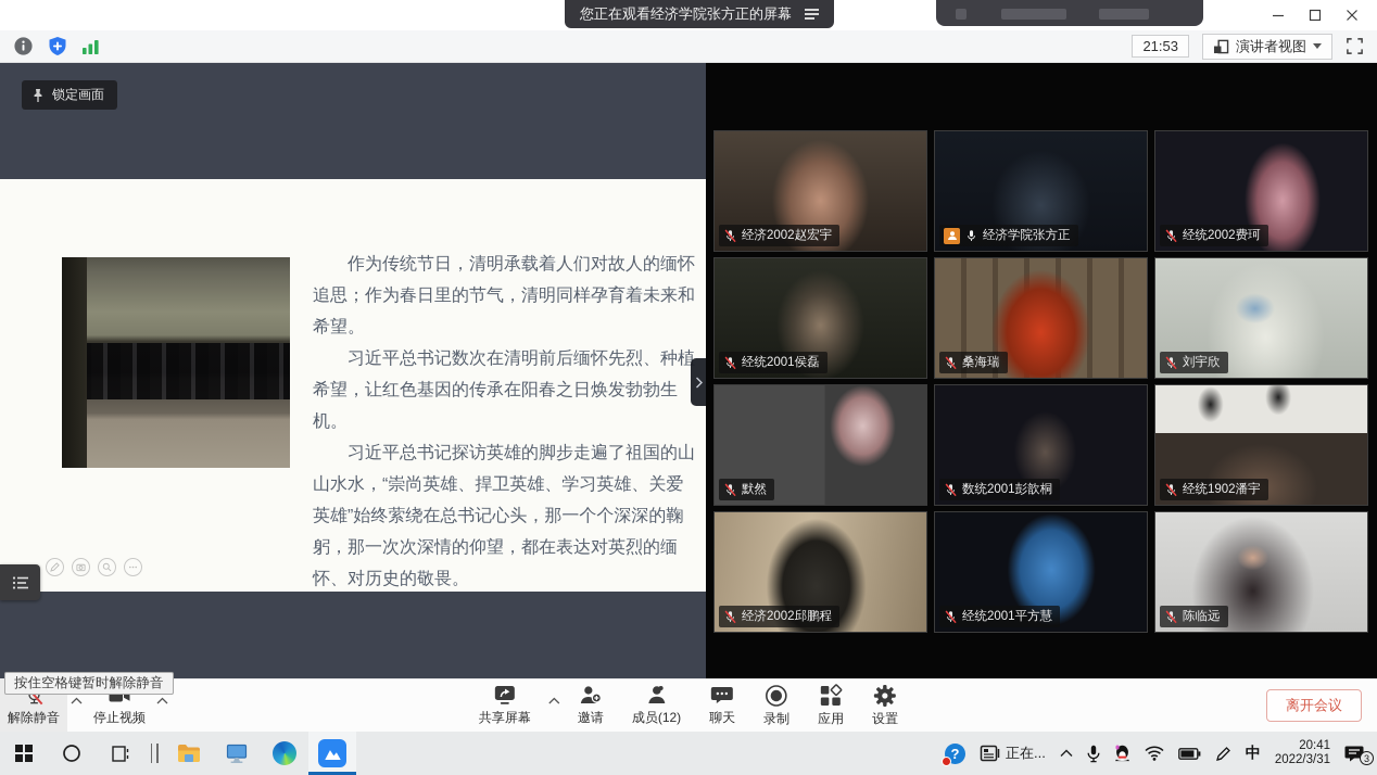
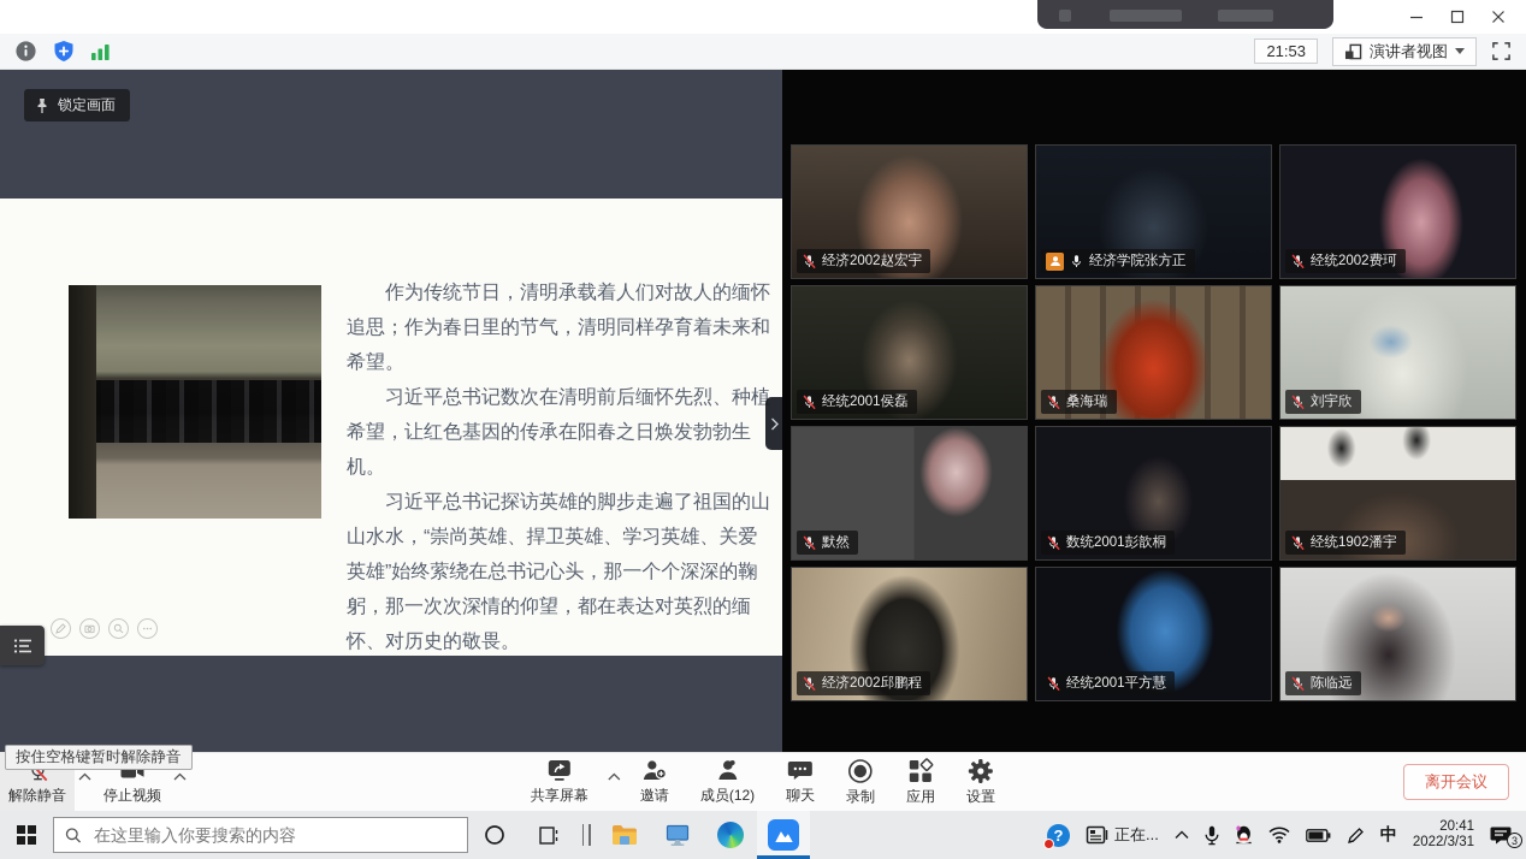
- 您正在观看经济学院张方正的屏幕
  21:53
  演讲者视图
  锁定画面
  作为传统节日，清明承载着人们对故人的缅怀追思；作为春日里的节气，清明同样孕育着未来和希望。
  习近平总书记数次在清明前后缅怀先烈、种植希望，让红色基因的传承在阳春之日焕发勃勃生机。
  习近平总书记探访英雄的脚步走遍了祖国的山山水水，“崇尚英雄、捍卫英雄、学习英雄、关爱英雄”始终萦绕在总书记心头，那一个个深深的鞠躬，那一次次深情的仰望，都在表达对英烈的缅怀、对历史的敬畏。
  经济2002赵宏宇
  经济学院张方正
  经统2002费珂
  经统2001侯磊
  桑海瑞
  刘宇欣
  默然
  数统2001彭歆桐
  经统1902潘宇
  经济2002邱鹏程
  经统2001平方慧
  陈临远
  按住空格键暂时解除静音
  解除静音
  停止视频
  共享屏幕
  邀请
  成员(12)
  聊天
  录制
  应用
  设置
  离开会议
+ 在这里输入你要搜索的内容
  ?
  正在...
  中
  20:41
  2022/3/31
  3
